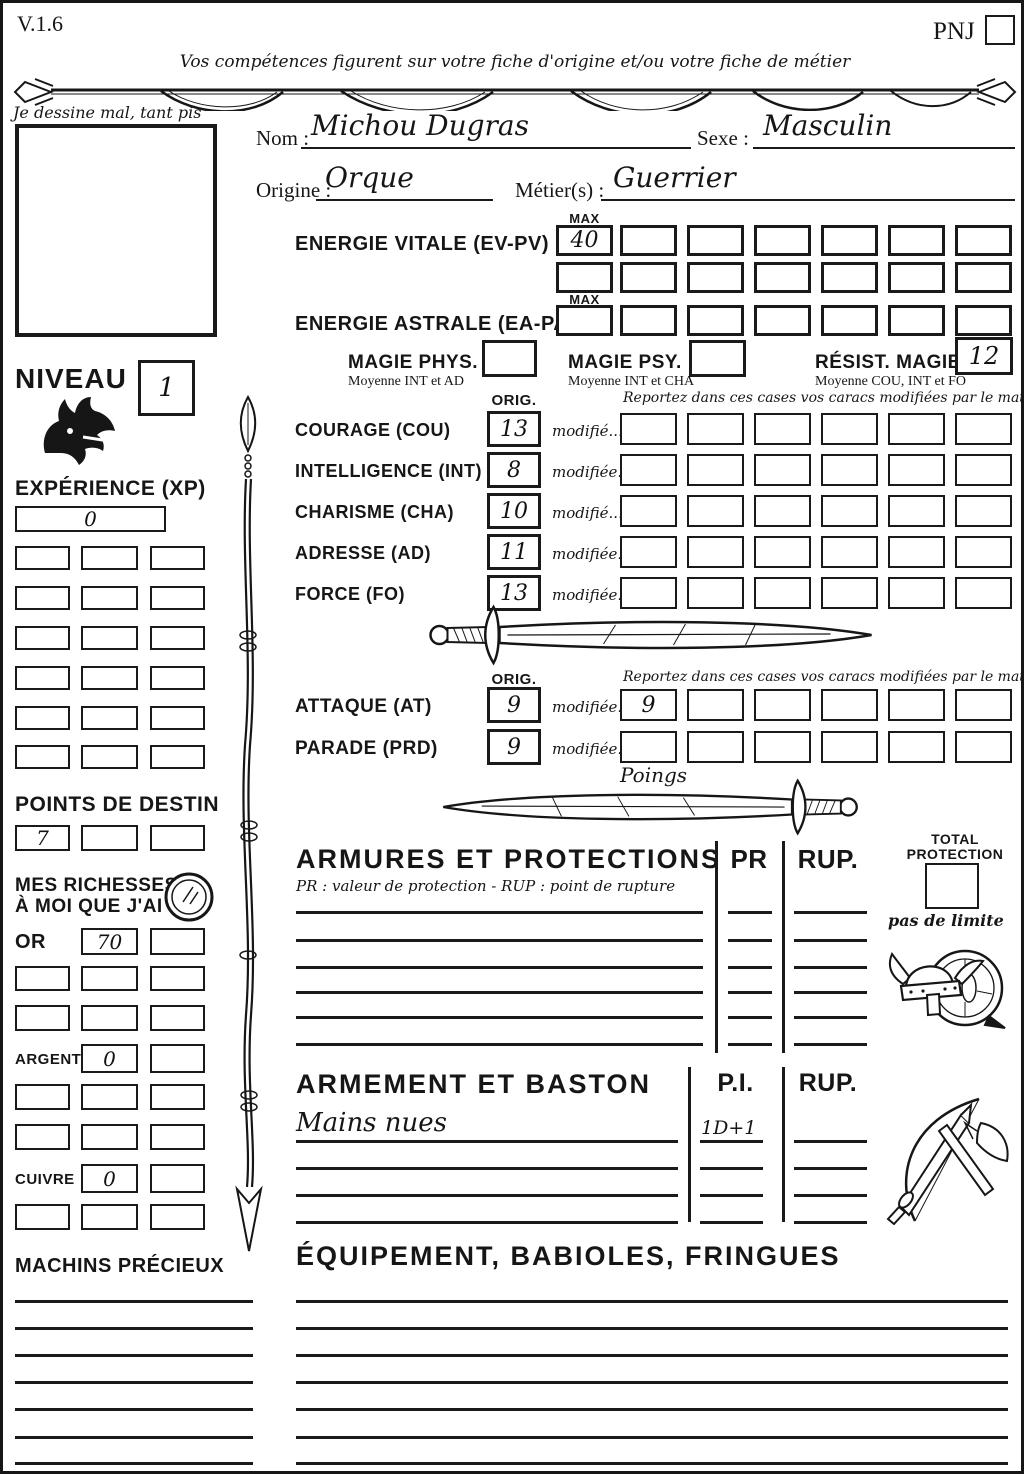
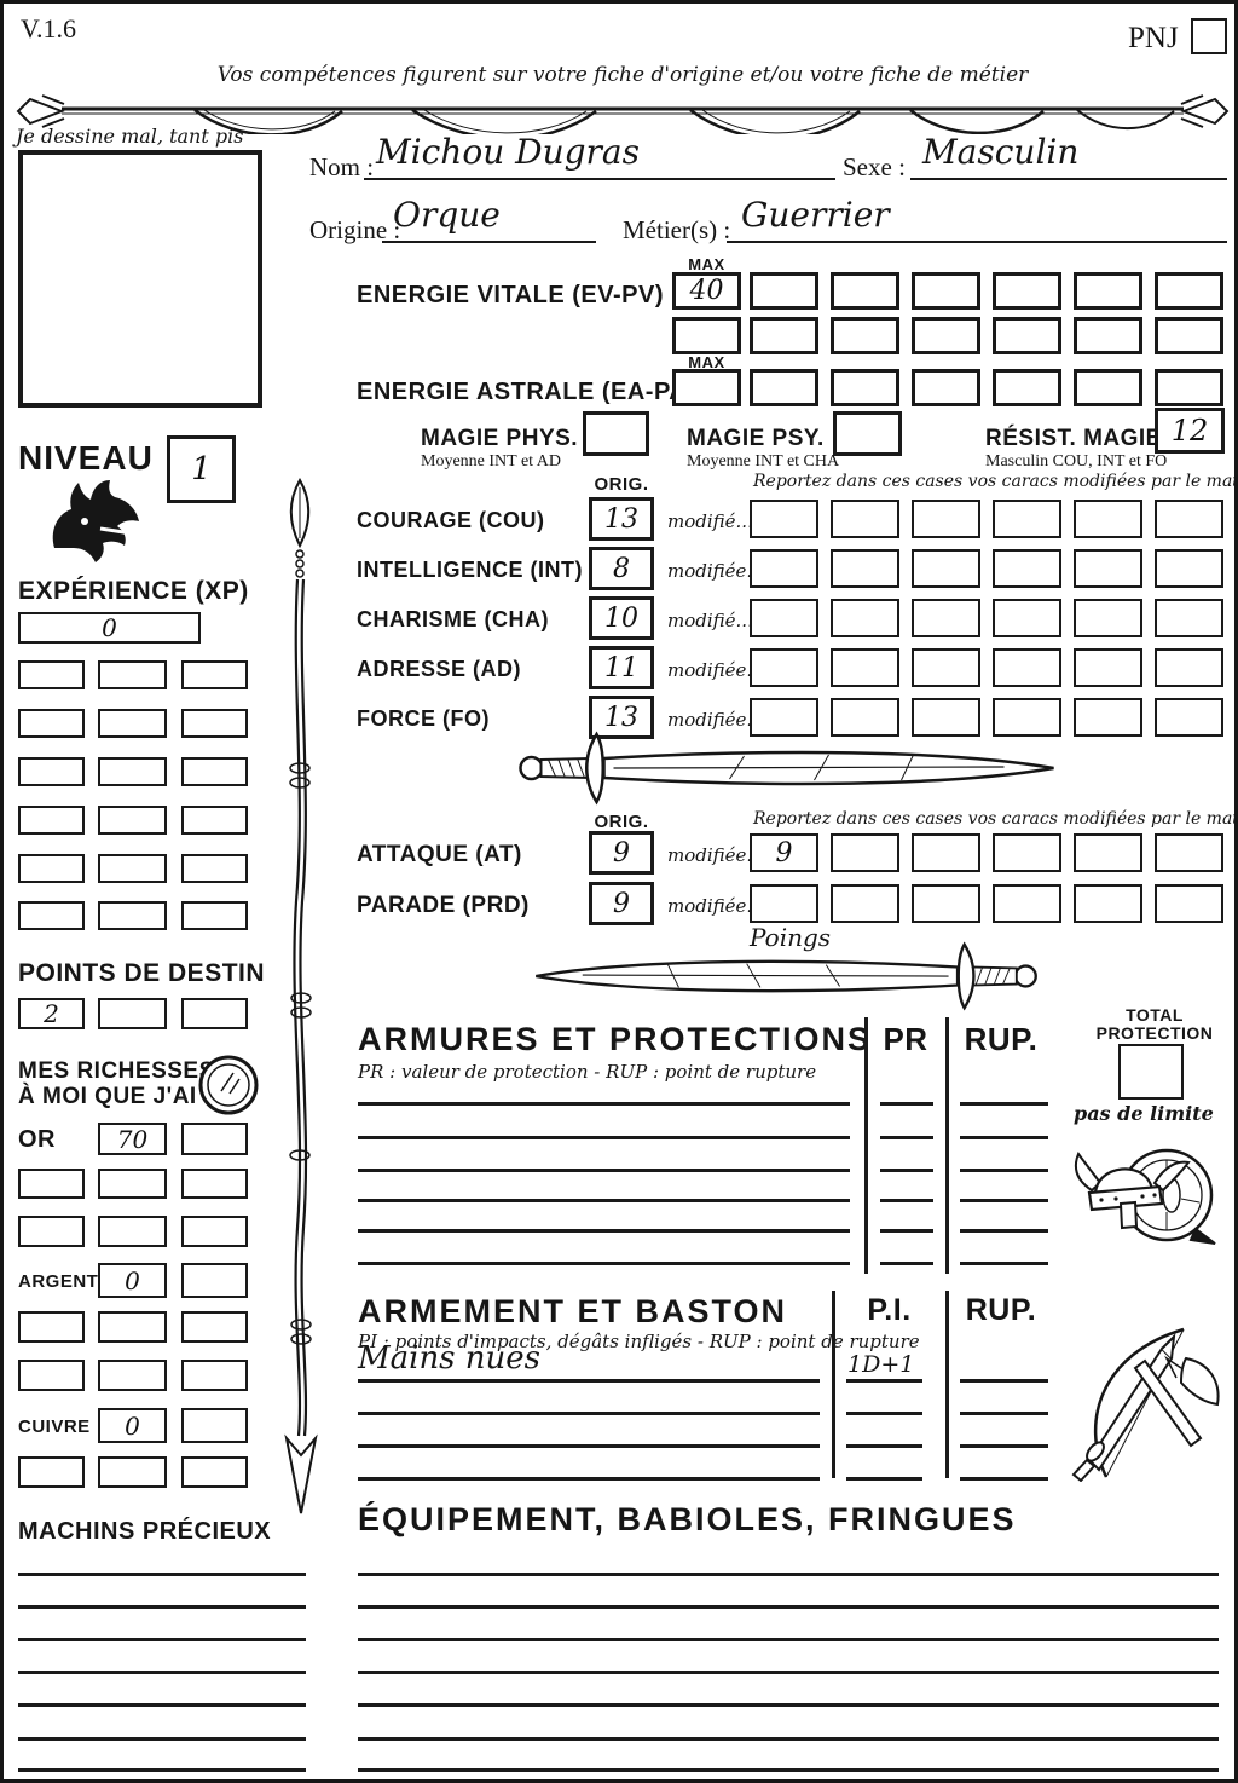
  V.1.6
  PNJ
  Vos compétences figurent sur votre fiche d'origine et/ou votre fiche de métier
  Je dessine mal, tant pis
  Nom :
  Michou Dugras
  Sexe :
  Masculin
  Origine :
  Orque
  Métier(s) :
  Guerrier
  MAX
  ENERGIE VITALE (EV-PV)
  40
  MAX
  ENERGIE ASTRALE (EA-P
  MAGIE PHYS.
  Moyenne INT et AD
  MAGIE PSY.
  Moyenne INT et CHA
  RÉSIST. MAGI
  12
- Moyenne COU, INT et FO
+ Masculin COU, INT et FO
  ORIG.
  Reportez dans ces cases vos caracs modifiées par le ma
  COURAGE (COU)
  13
  modifié..
  INTELLIGENCE (INT)
  8
  modifiée
  CHARISME (CHA)
  10
  modifié..
  ADRESSE (AD)
  11
  modifiée
  FORCE (FO)
  13
  modifiée
  ORIG.
  Reportez dans ces cases vos caracs modifiées par le ma
  ATTAQUE (AT)
  9
  modifiée
  9
  PARADE (PRD)
  9
  modifiée
  Poings
  NIVEAU
  1
  EXPÉRIENCE (XP)
  0
  POINTS DE DESTIN
- 7
+ 2
  MES RICHESSE
  À MOI QUE J'AI
  OR
  70
  ARGENT
  0
  CUIVRE
  0
  MACHINS PRÉCIEUX
  ARMURES ET PROTECTIONS
  PR
  RUP.
  PR : valeur de protection - RUP : point de rupture
  TOTAL
  PROTECTION
  pas de limite
  ARMEMENT ET BASTON
  P.I.
  RUP.
+ PI : points d'impacts, dégâts infligés - RUP : point de rupture
  Mains nues
  1D+1
  ÉQUIPEMENT, BABIOLES, FRINGUES
